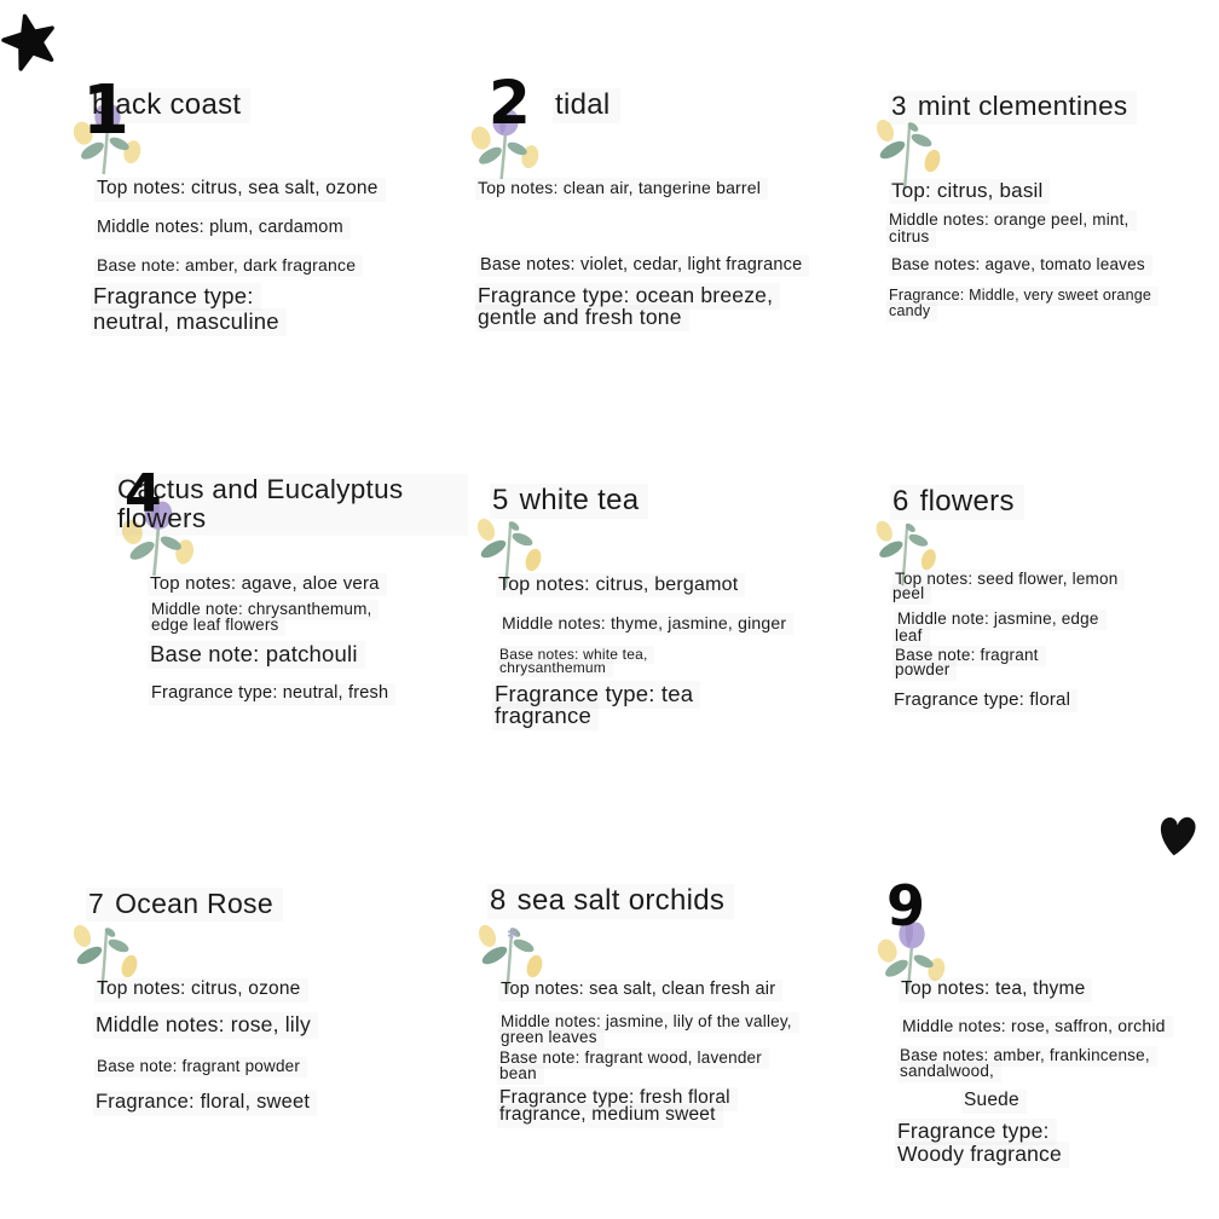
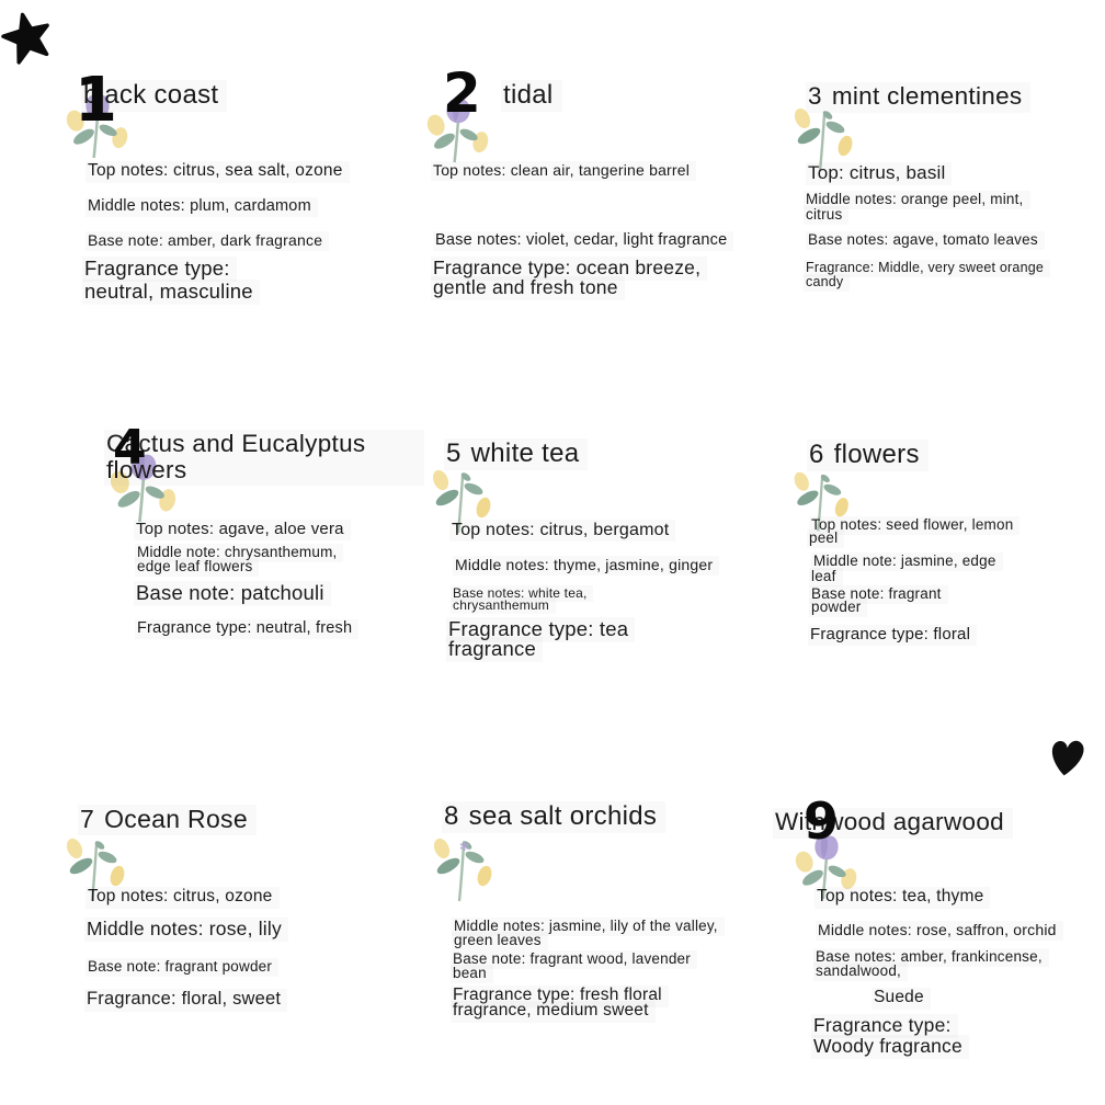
  1
  black coast
  Top notes: citrus, sea salt, ozone
  Middle notes: plum, cardamom
  Base note: amber, dark fragrance
  Fragrance type:
  neutral, masculine
  2
  tidal
  Top notes: clean air, tangerine barrel
  Base notes: violet, cedar, light fragrance
  Fragrance type: ocean breeze,
  gentle and fresh tone
  3 mint clementines
  Top: citrus, basil
  Middle notes: orange peel, mint,
  citrus
  Base notes: agave, tomato leaves
  Fragrance: Middle, very sweet orange
  candy
  4
  Cactus and Eucalyptus flowers
  Top notes: agave, aloe vera
  Middle note: chrysanthemum,
  edge leaf flowers
  Base note: patchouli
  Fragrance type: neutral, fresh
  5 white tea
  Top notes: citrus, bergamot
  Middle notes: thyme, jasmine, ginger
  Base notes: white tea,
  chrysanthemum
  Fragrance type: tea
  fragrance
  6 flowers
  Top notes: seed flower, lemon
  peel
  Middle note: jasmine, edge
  leaf
  Base note: fragrant
  powder
  Fragrance type: floral
  7 Ocean Rose
  Top notes: citrus, ozone
  Middle notes: rose, lily
  Base note: fragrant powder
  Fragrance: floral, sweet
  ✻
  8 sea salt orchids
- Top notes: sea salt, clean fresh air
  Middle notes: jasmine, lily of the valley,
  green leaves
  Base note: fragrant wood, lavender
  bean
  Fragrance type: fresh floral
  fragrance, medium sweet
  9
+ Withwood agarwood
  Top notes: tea, thyme
  Middle notes: rose, saffron, orchid
  Base notes: amber, frankincense,
  sandalwood,
  Suede
  Fragrance type:
  Woody fragrance
